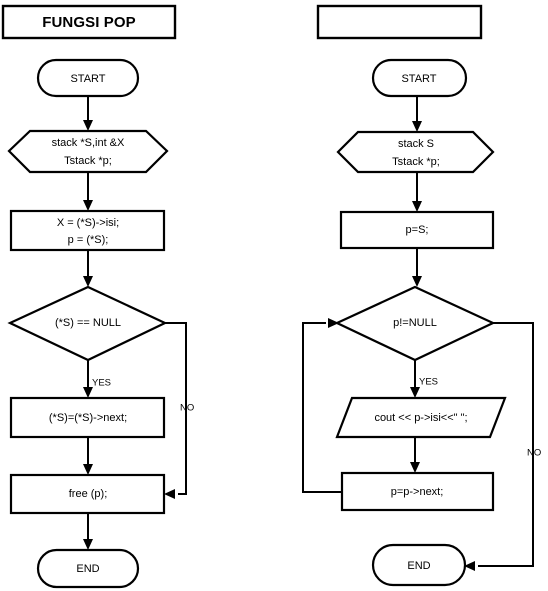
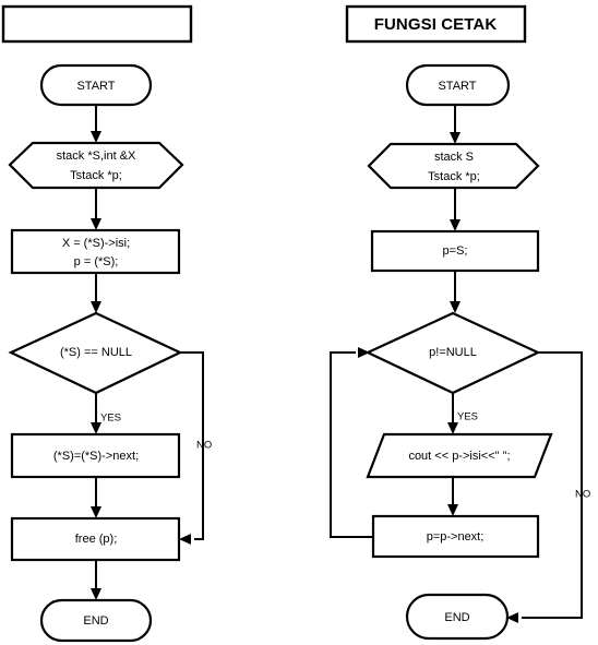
- FUNGSI POP
  START
  stack *S,int &X
  Tstack *p;
  X = (*S)->isi;
  p = (*S);
  (*S) == NULL
  YES
  (*S)=(*S)->next;
  NO
  free (p);
  END
+ FUNGSI CETAK
  START
  stack S
  Tstack *p;
  p=S;
  p!=NULL
  YES
  cout << p->isi<<" ";
  p=p->next;
  NO
  END
